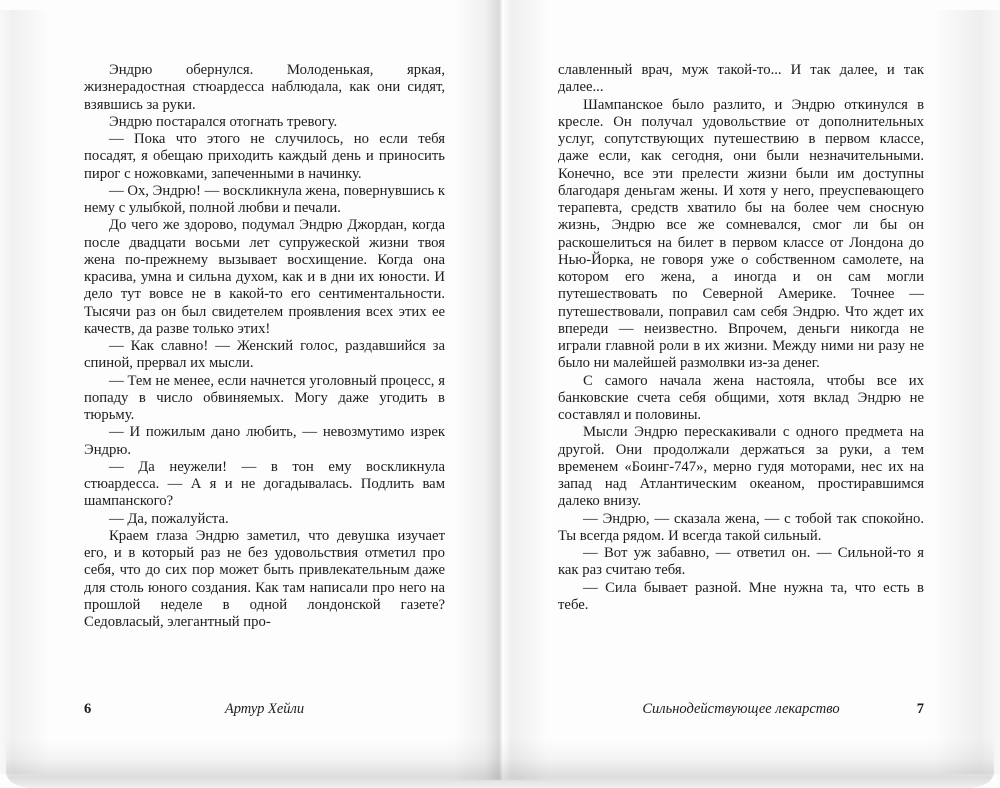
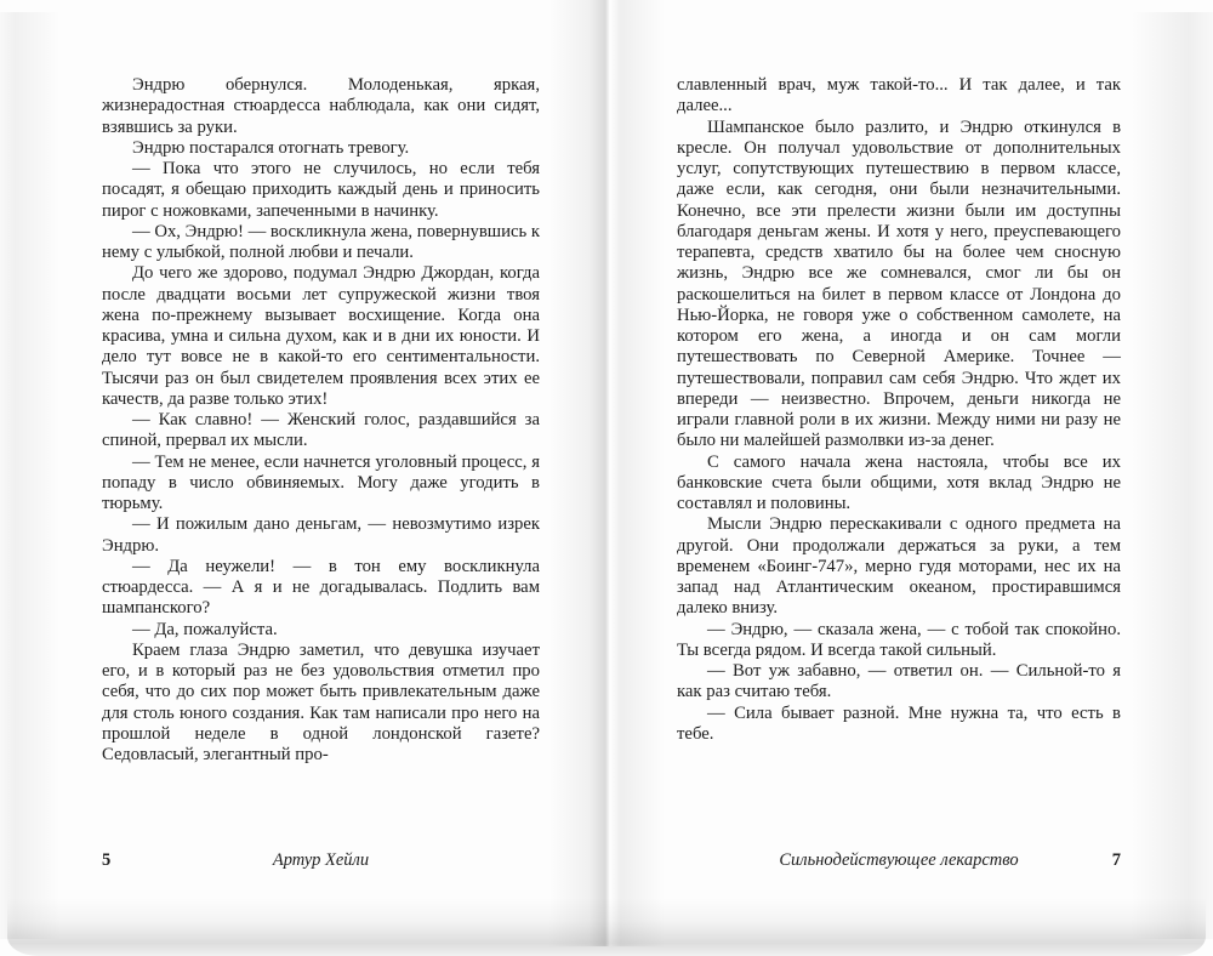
  Эндрю обернулся. Молоденькая, яркая, жизнерадостная стюардесса наблюдала, как они сидят, взявшись за руки.
  Эндрю постарался отогнать тревогу.
  — Пока что этого не случилось, но если тебя посадят, я обещаю приходить каждый день и приносить пирог с ножовками, запеченными в начинку.
  — Ох, Эндрю! — воскликнула жена, повернувшись к нему с улыбкой, полной любви и печали.
  До чего же здорово, подумал Эндрю Джордан, когда после двадцати восьми лет супружеской жизни твоя жена по-прежнему вызывает восхищение. Когда она красива, умна и сильна духом, как и в дни их юности. И дело тут вовсе не в какой-то его сентиментальности. Тысячи раз он был свидетелем проявления всех этих ее качеств, да разве только этих!
  — Как славно! — Женский голос, раздавшийся за спиной, прервал их мысли.
  — Тем не менее, если начнется уголовный процесс, я попаду в число обвиняемых. Могу даже угодить в тюрьму.
- — И пожилым дано любить, — невозмутимо изрек Эндрю.
+ — И пожилым дано деньгам, — невозмутимо изрек Эндрю.
  — Да неужели! — в тон ему воскликнула стюардесса. — А я и не догадывалась. Подлить вам шампанского?
  — Да, пожалуйста.
  Краем глаза Эндрю заметил, что девушка изучает его, и в который раз не без удовольствия отметил про себя, что до сих пор может быть привлекательным даже для столь юного создания. Как там написали про него на прошлой неделе в одной лондонской газете? Седовласый, элегантный про-
- 6
+ 5
  Артур Хейли
  славленный врач, муж такой-то... И так далее, и так далее...
  Шампанское было разлито, и Эндрю откинулся в кресле. Он получал удовольствие от дополнительных услуг, сопутствующих путешествию в первом классе, даже если, как сегодня, они были незначительными. Конечно, все эти прелести жизни были им доступны благодаря деньгам жены. И хотя у него, преуспевающего терапевта, средств хватило бы на более чем сносную жизнь, Эндрю все же сомневался, смог ли бы он раскошелиться на билет в первом классе от Лондона до Нью-Йорка, не говоря уже о собственном самолете, на котором его жена, а иногда и он сам могли путешествовать по Северной Америке. Точнее — путешествовали, поправил сам себя Эндрю. Что ждет их впереди — неизвестно. Впрочем, деньги никогда не играли главной роли в их жизни. Между ними ни разу не было ни малейшей размолвки из-за денег.
- С самого начала жена настояла, чтобы все их банковские счета себя общими, хотя вклад Эндрю не составлял и половины.
+ С самого начала жена настояла, чтобы все их банковские счета были общими, хотя вклад Эндрю не составлял и половины.
  Мысли Эндрю перескакивали с одного предмета на другой. Они продолжали держаться за руки, а тем временем «Боинг-747», мерно гудя моторами, нес их на запад над Атлантическим океаном, простиравшимся далеко внизу.
  — Эндрю, — сказала жена, — с тобой так спокойно. Ты всегда рядом. И всегда такой сильный.
  — Вот уж забавно, — ответил он. — Сильной-то я как раз считаю тебя.
  — Сила бывает разной. Мне нужна та, что есть в тебе.
  Сильнодействующее лекарство
  7
